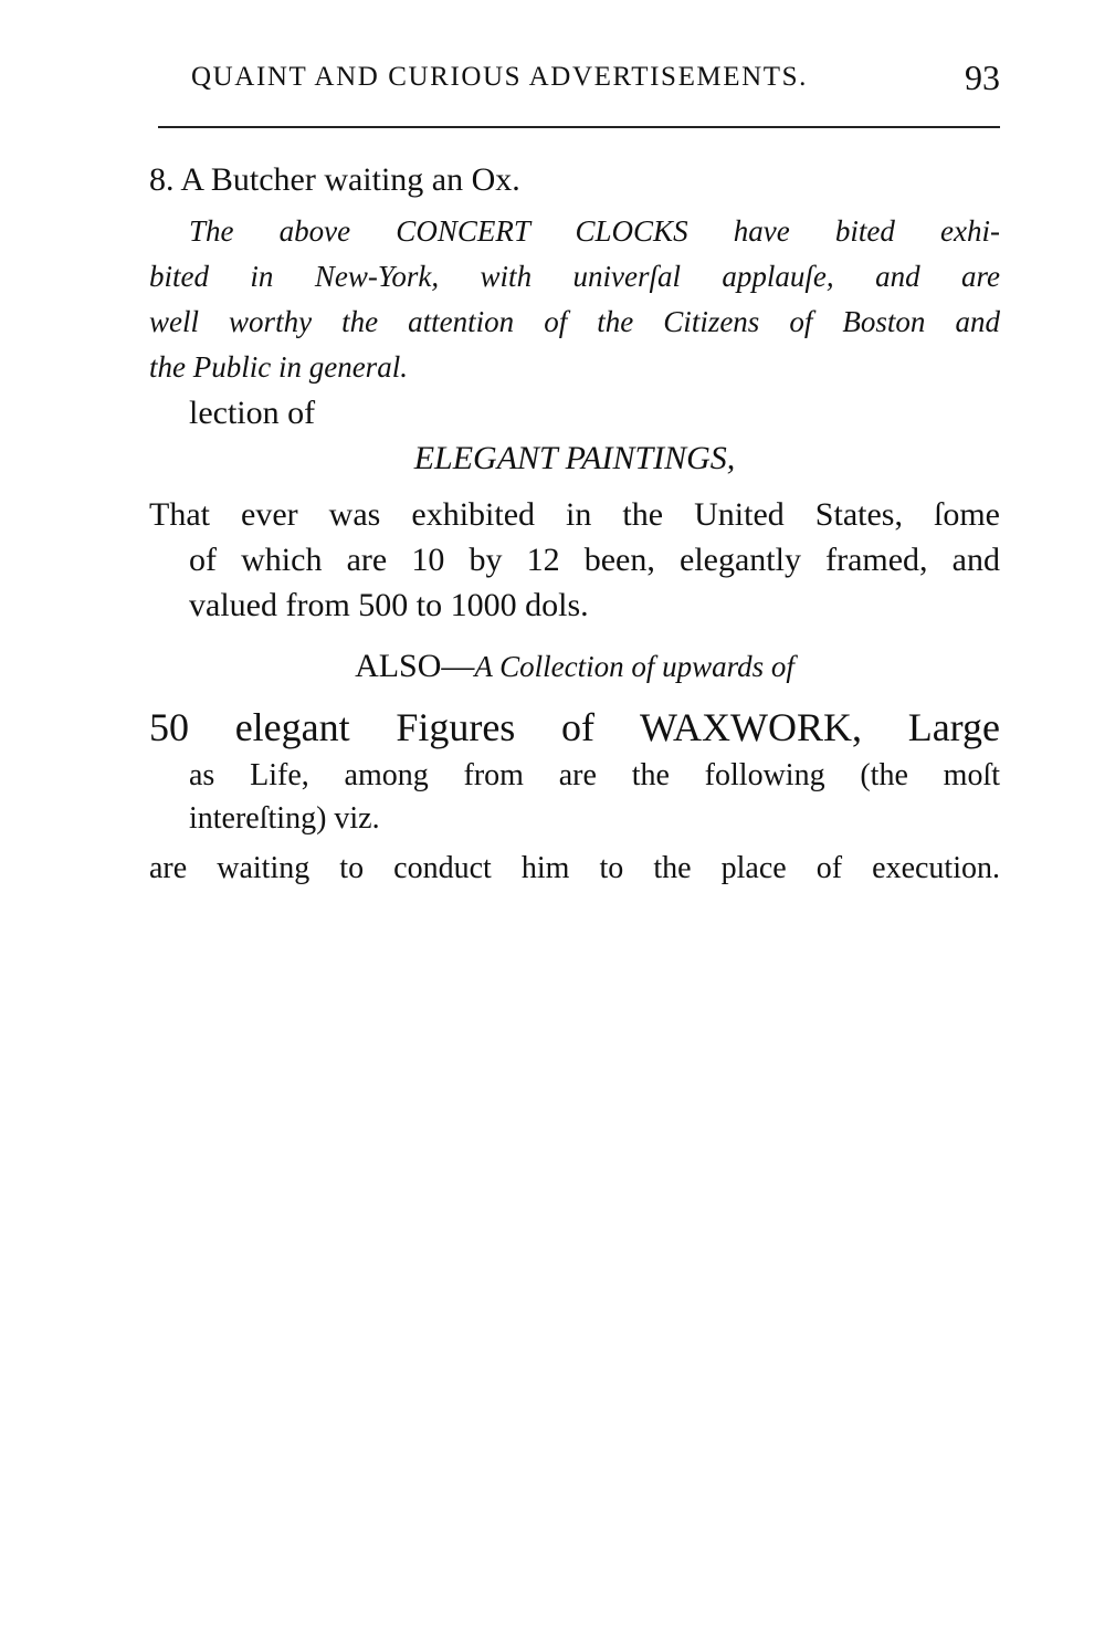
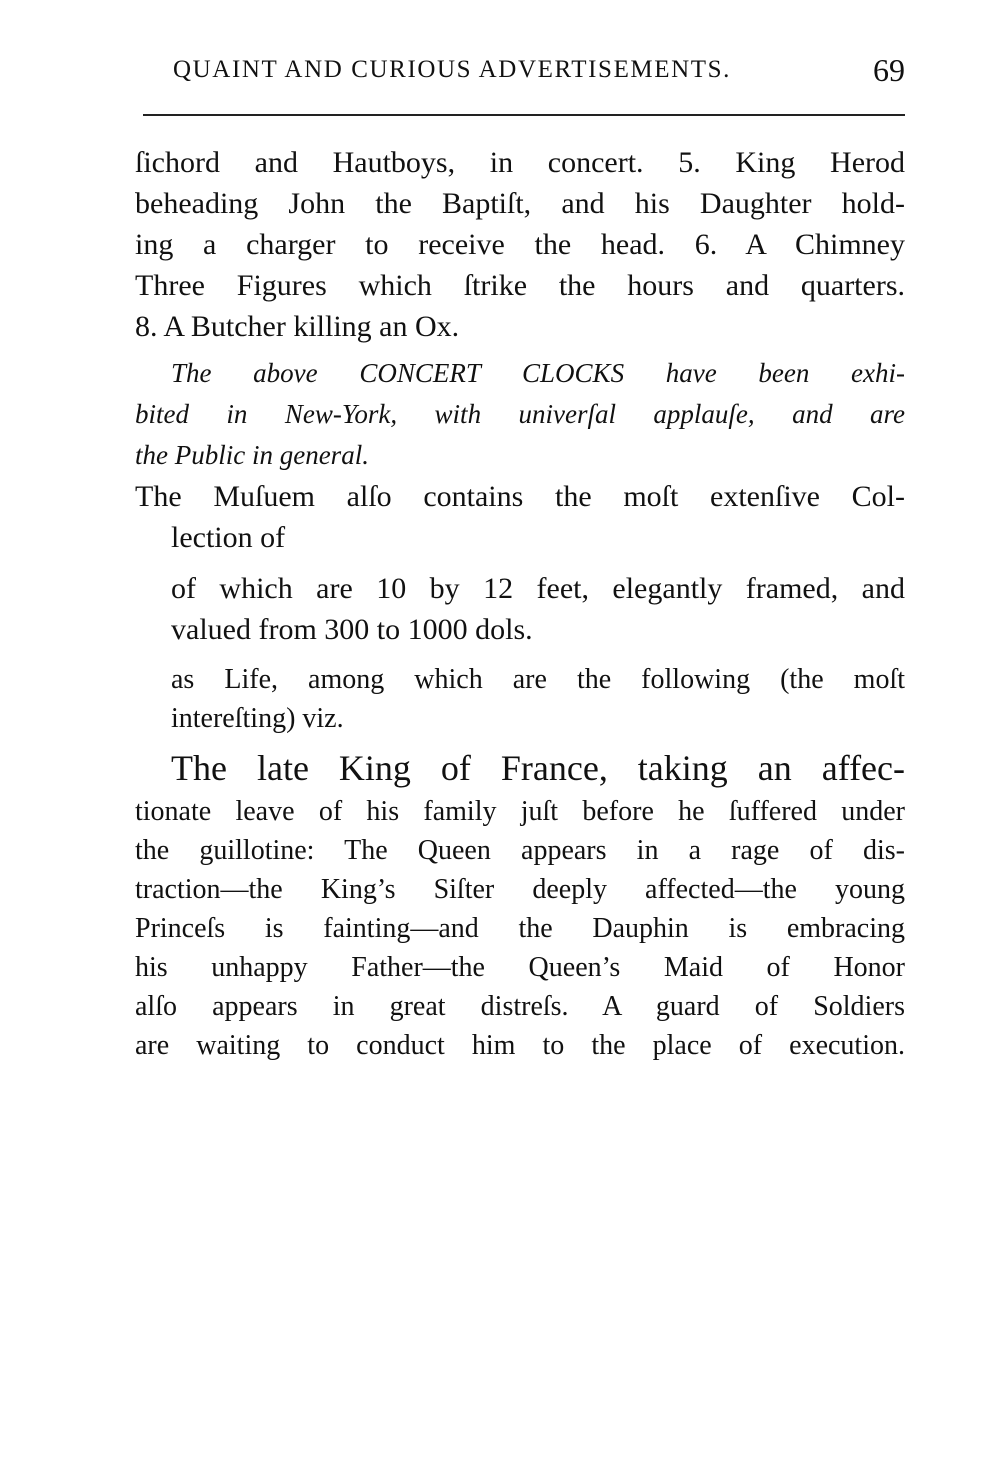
  QUAINT AND CURIOUS ADVERTISEMENTS.
- 93
+ 69
+ ſichord and Hautboys, in concert. 5. King Herod
+ beheading John the Baptiſt, and his Daughter hold-
+ ing a charger to receive the head. 6. A Chimney
+ Three Figures which ſtrike the hours and quarters.
- 8. A Butcher waiting an Ox.
+ 8. A Butcher killing an Ox.
- The above CONCERT CLOCKS have bited exhi-
+ The above CONCERT CLOCKS have been exhi-
  bited in New-York, with univerſal applauſe, and are
- well worthy the attention of the Citizens of Boston and
  the Public in general.
+ The Muſuem alſo contains the moſt extenſive Col-
  lection of
- ELEGANT PAINTINGS,
- That ever was exhibited in the United States, ſome
- of which are 10 by 12 been, elegantly framed, and
+ of which are 10 by 12 feet, elegantly framed, and
- valued from 500 to 1000 dols.
+ valued from 300 to 1000 dols.
- ALSO—A Collection of upwards of
- 50 elegant Figures of WAXWORK, Large
- as Life, among from are the following (the moſt
+ as Life, among which are the following (the moſt
  intereſting) viz.
+ The late King of France, taking an affec-
+ tionate leave of his family juſt before he ſuffered under
+ the guillotine: The Queen appears in a rage of dis-
+ traction—the King’s Siſter deeply affected—the young
+ Princeſs is fainting—and the Dauphin is embracing
+ his unhappy Father—the Queen’s Maid of Honor
+ alſo appears in great distreſs. A guard of Soldiers
  are waiting to conduct him to the place of execution.
